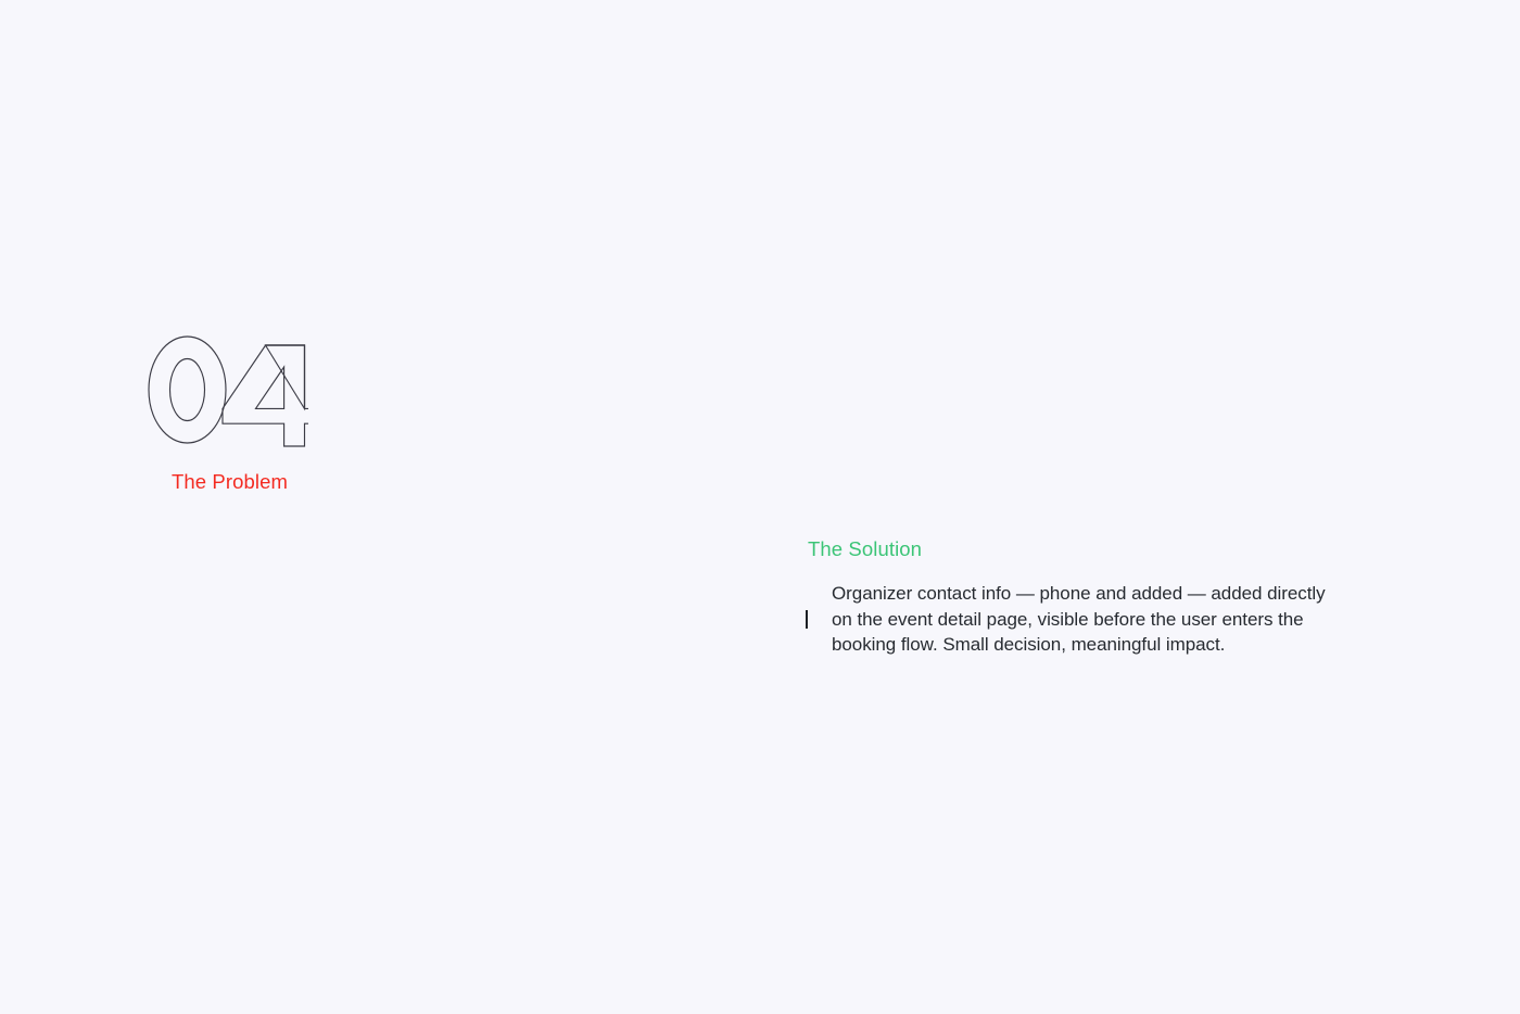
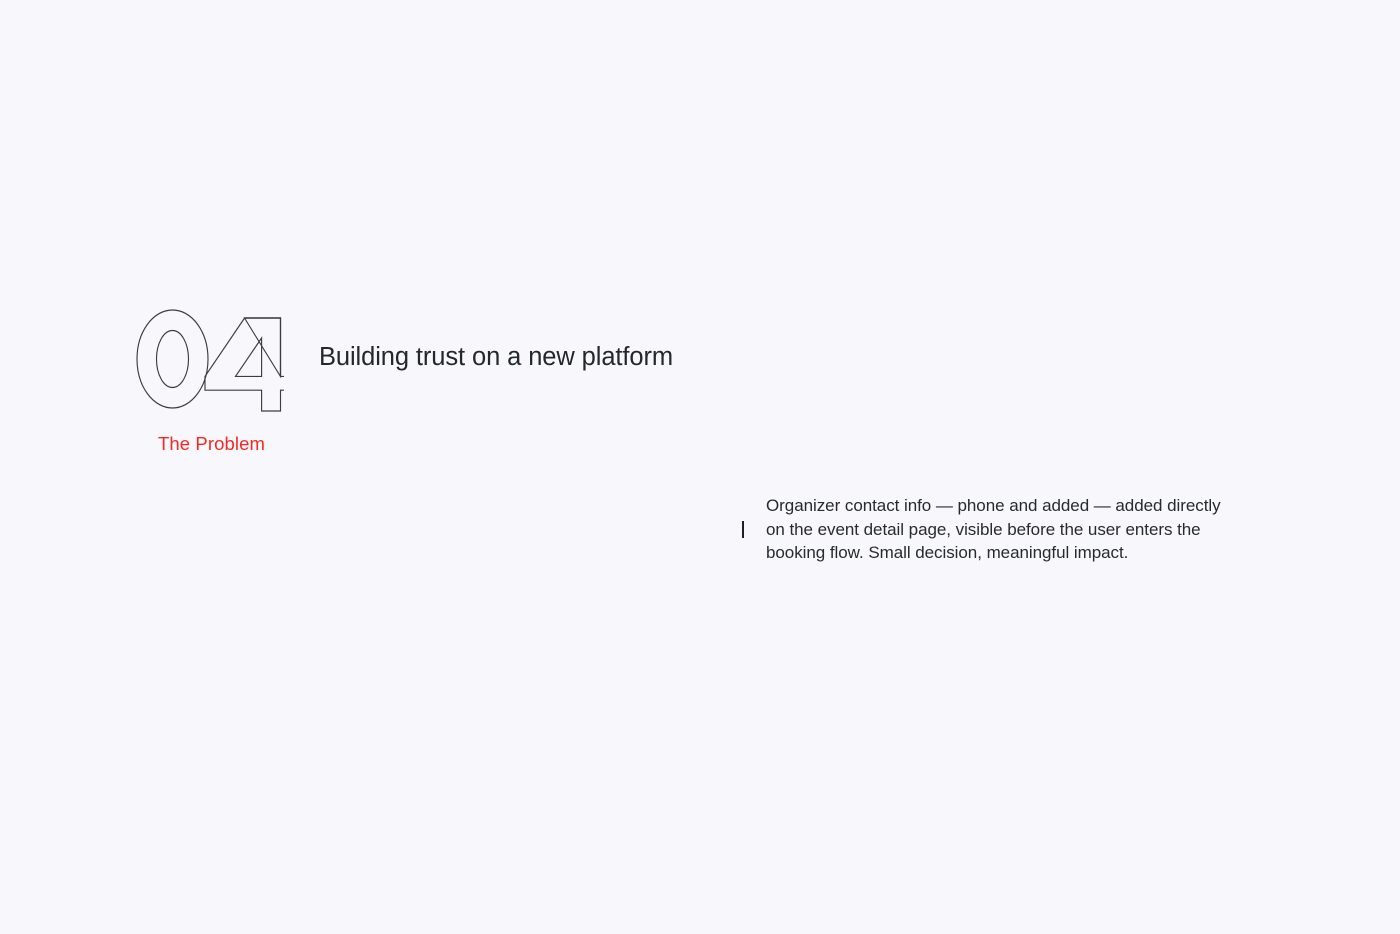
+ Building trust on a new platform
  The Problem
- The Solution
  Organizer contact info — phone and added — added directly on the event detail page, visible before the user enters the booking flow. Small decision, meaningful impact.
